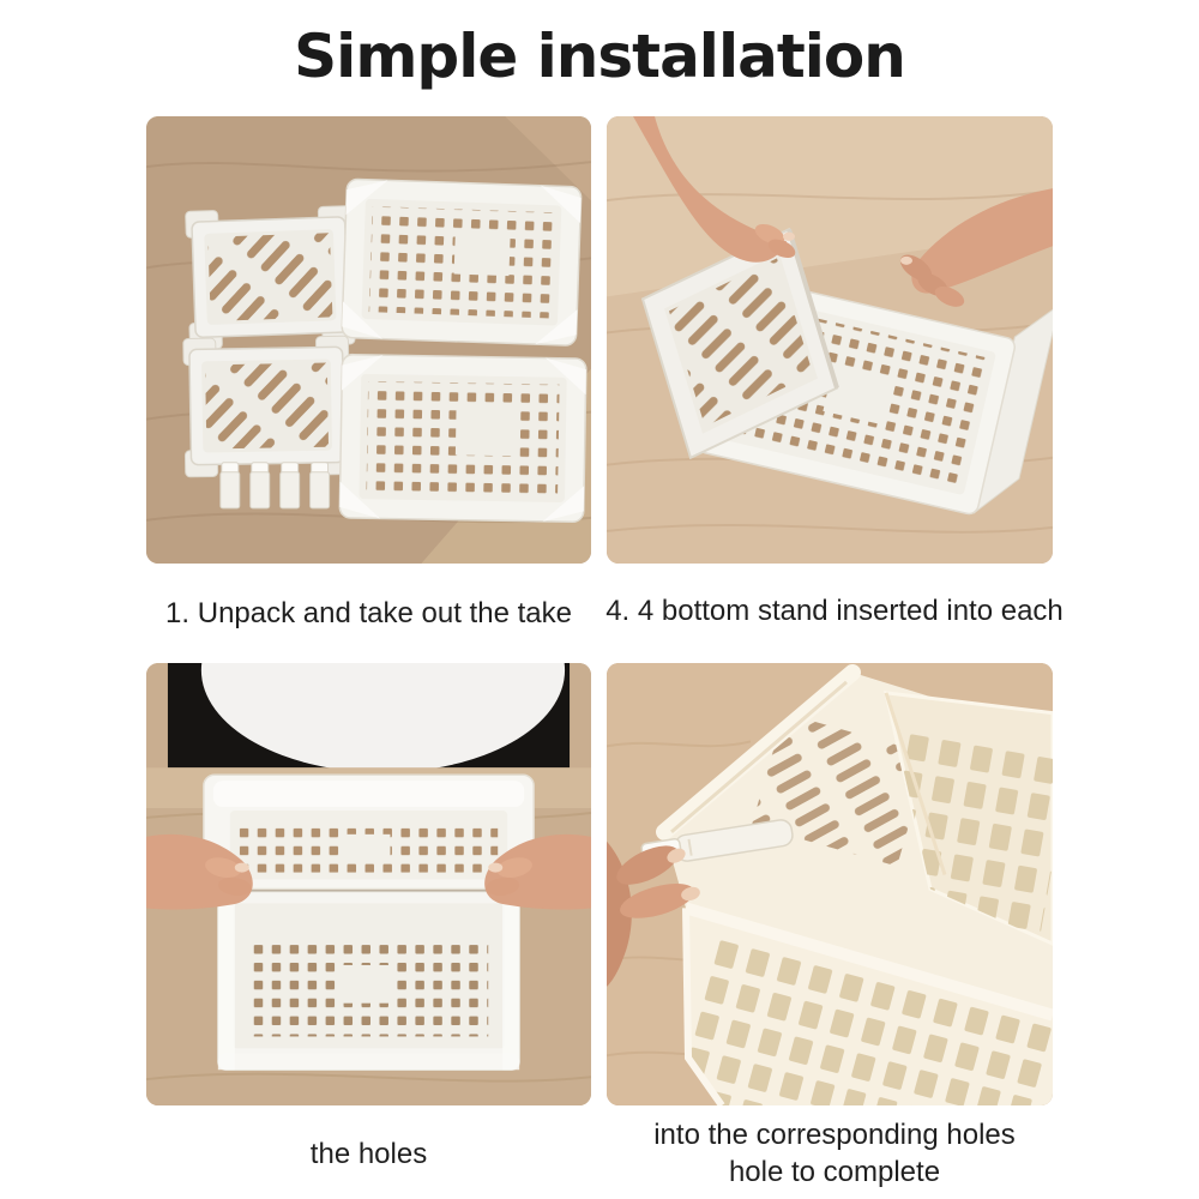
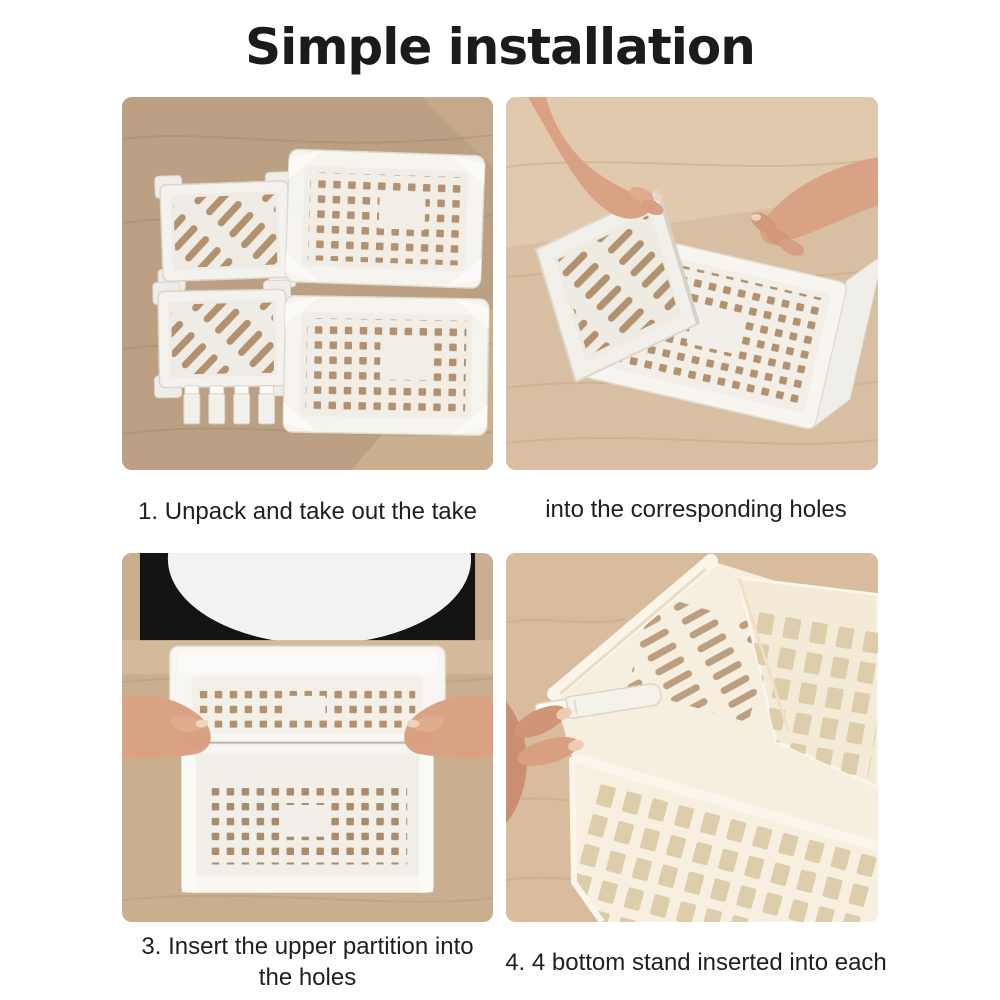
  Simple installation
  1. Unpack and take out the take
- 4. 4 bottom stand inserted into each
+ into the corresponding holes
+ 3. Insert the upper partition into
  the holes
- into the corresponding holes
+ 4. 4 bottom stand inserted into each
- hole to complete
